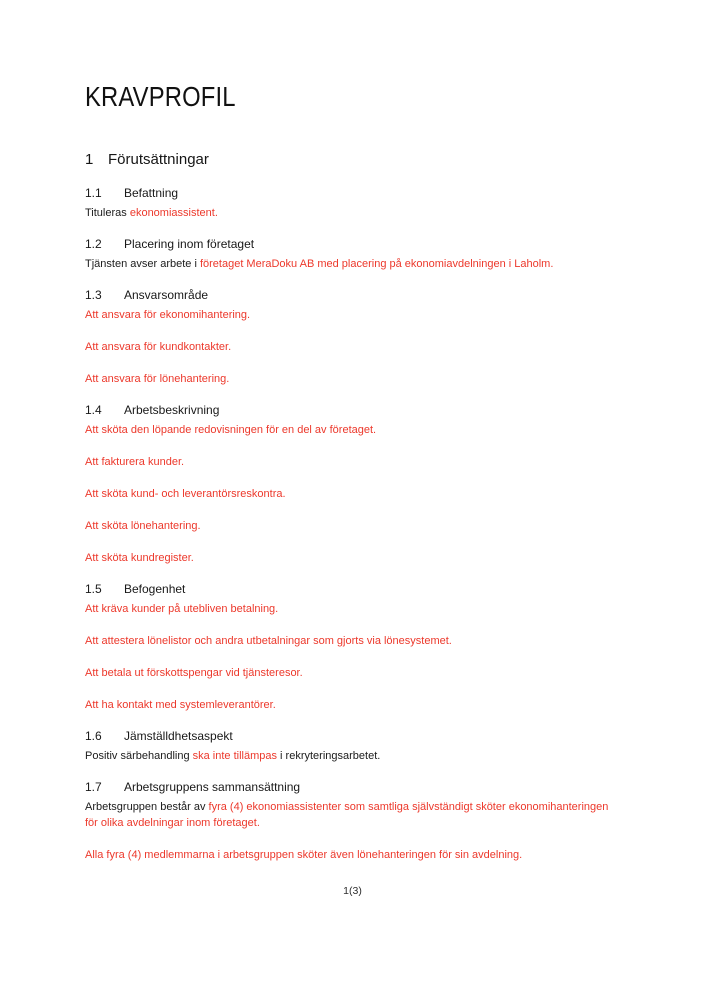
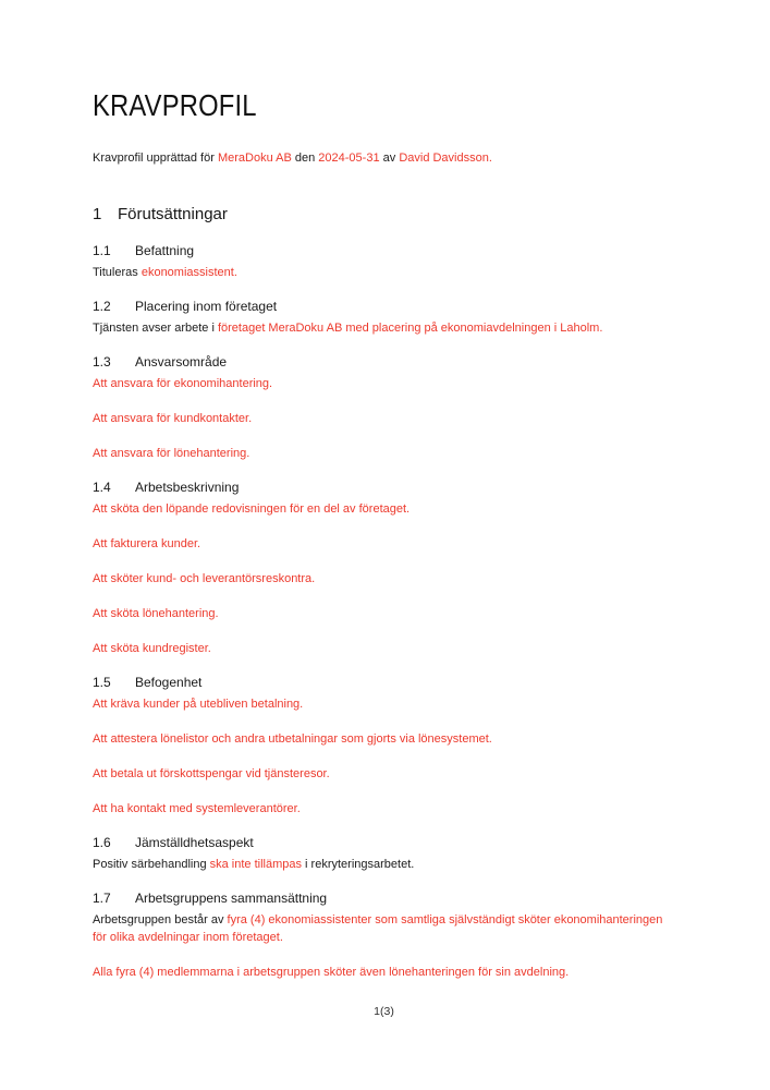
  KRAVPROFIL
+ Kravprofil upprättad för MeraDoku AB den 2024-05-31 av David Davidsson.
  1 Förutsättningar
  1.1 Befattning
  Tituleras ekonomiassistent.
  1.2 Placering inom företaget
  Tjänsten avser arbete i företaget MeraDoku AB med placering på ekonomiavdelningen i Laholm.
  1.3 Ansvarsområde
  Att ansvara för ekonomihantering.
  Att ansvara för kundkontakter.
  Att ansvara för lönehantering.
  1.4 Arbetsbeskrivning
  Att sköta den löpande redovisningen för en del av företaget.
  Att fakturera kunder.
- Att sköta kund- och leverantörsreskontra.
+ Att sköter kund- och leverantörsreskontra.
  Att sköta lönehantering.
  Att sköta kundregister.
  1.5 Befogenhet
  Att kräva kunder på utebliven betalning.
  Att attestera lönelistor och andra utbetalningar som gjorts via lönesystemet.
  Att betala ut förskottspengar vid tjänsteresor.
  Att ha kontakt med systemleverantörer.
  1.6 Jämställdhetsaspekt
  Positiv särbehandling ska inte tillämpas i rekryteringsarbetet.
  1.7 Arbetsgruppens sammansättning
  Arbetsgruppen består av fyra (4) ekonomiassistenter som samtliga självständigt sköter ekonomihanteringen för olika avdelningar inom företaget.
  Alla fyra (4) medlemmarna i arbetsgruppen sköter även lönehanteringen för sin avdelning.
  1(3)
